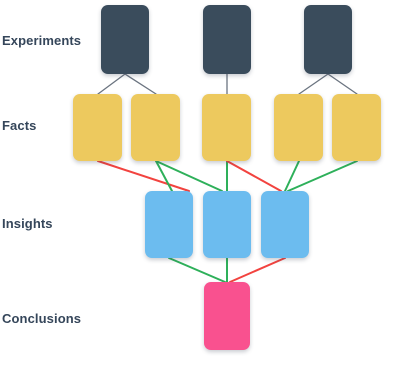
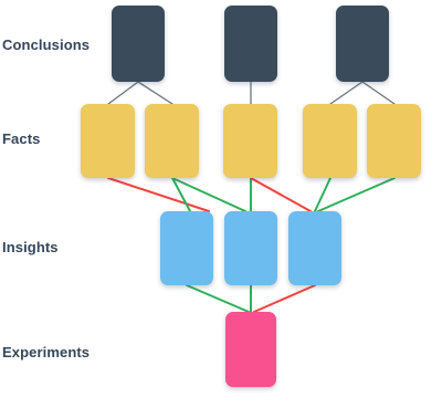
- Experiments
+ Conclusions
  Facts
  Insights
- Conclusions
+ Experiments
